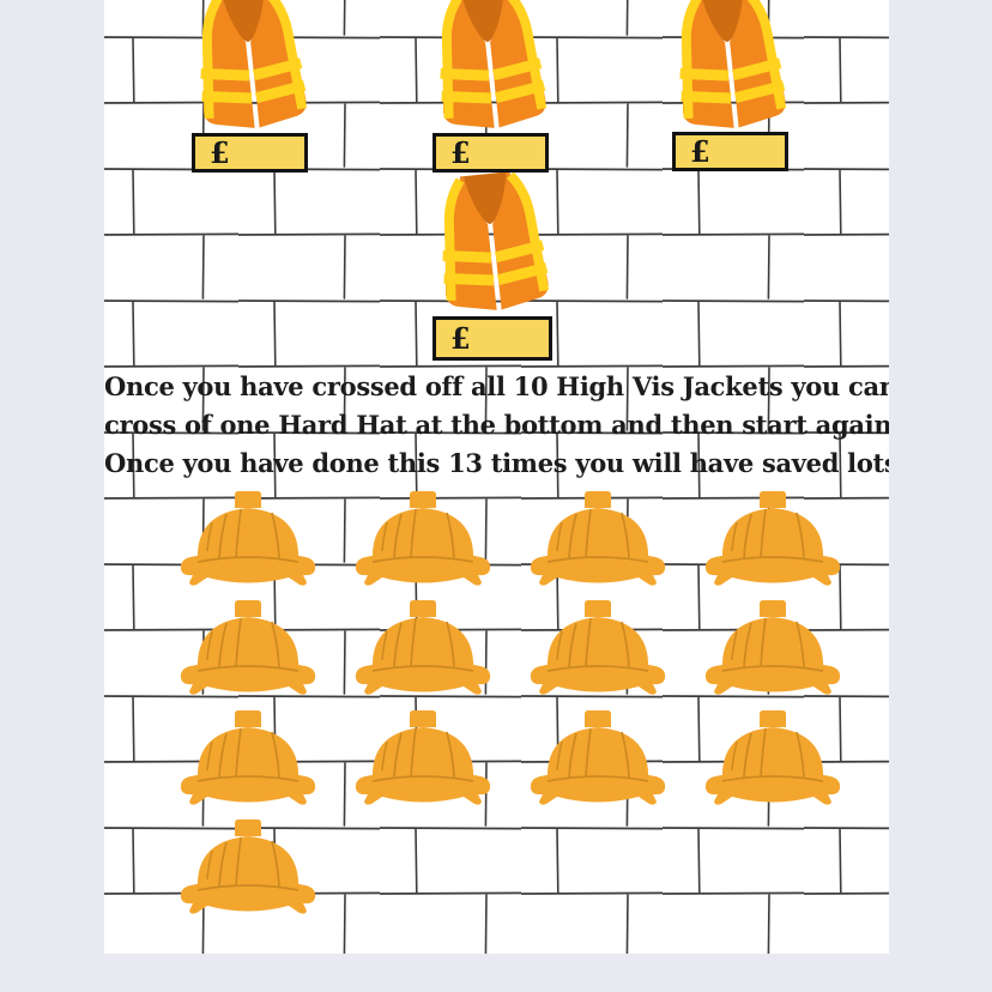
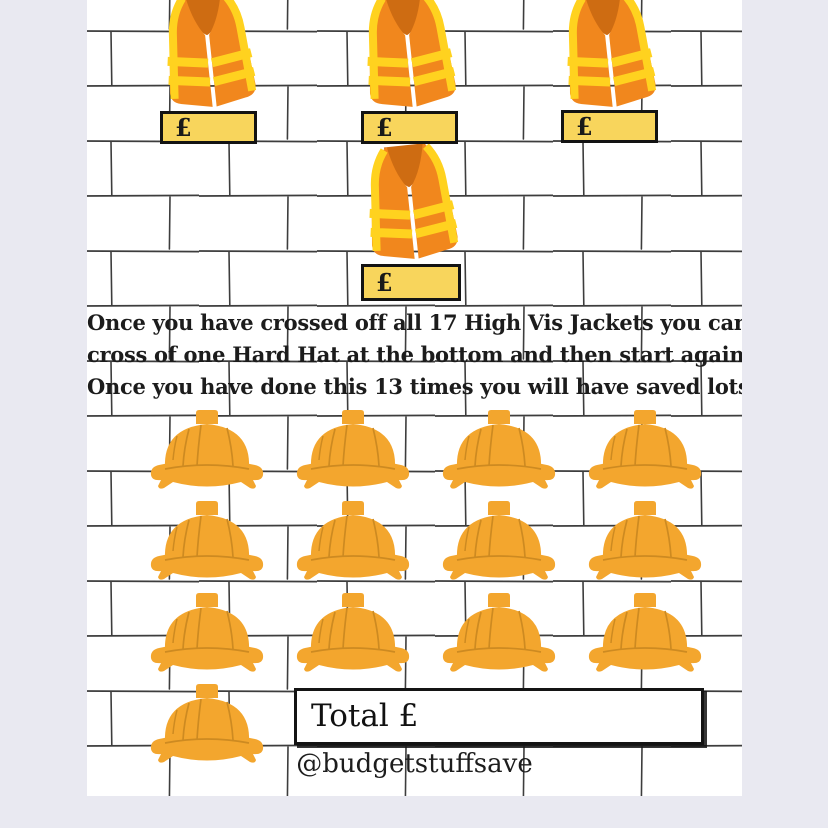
  £
  £
  £
  £
- Once you have crossed off all 10 High Vis Jackets you can
+ Once you have crossed off all 17 High Vis Jackets you can
  cross of one Hard Hat at the bottom and then start again
  Once you have done this 13 times you will have saved lot
+ Total £
+ @budgetstuffsave
